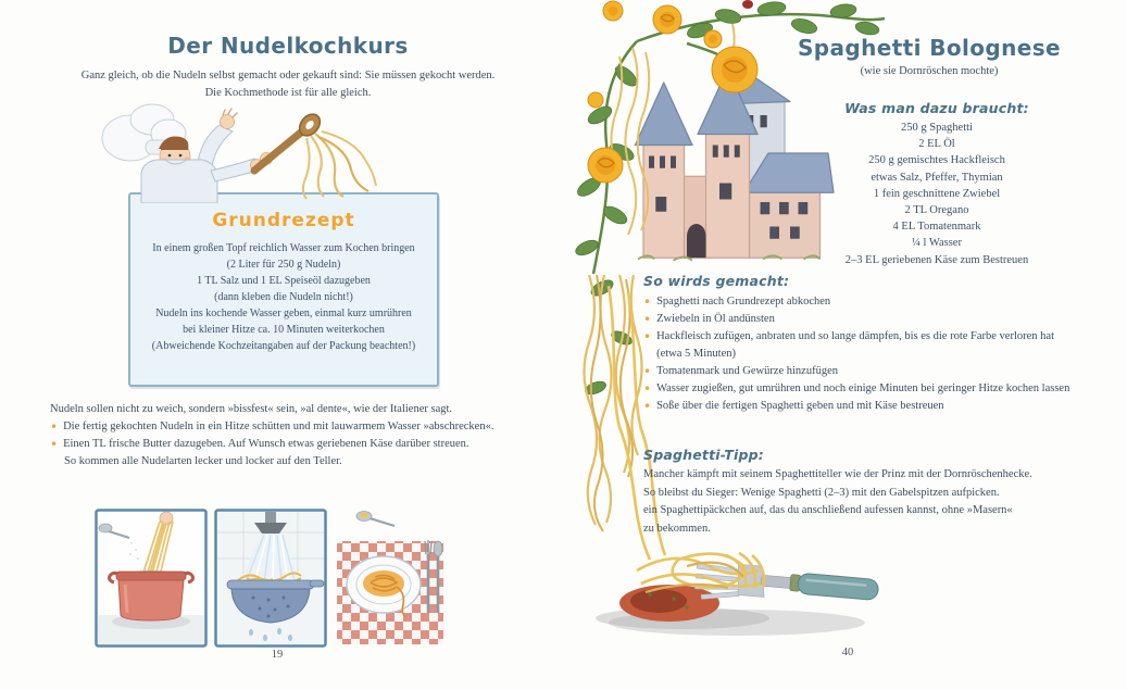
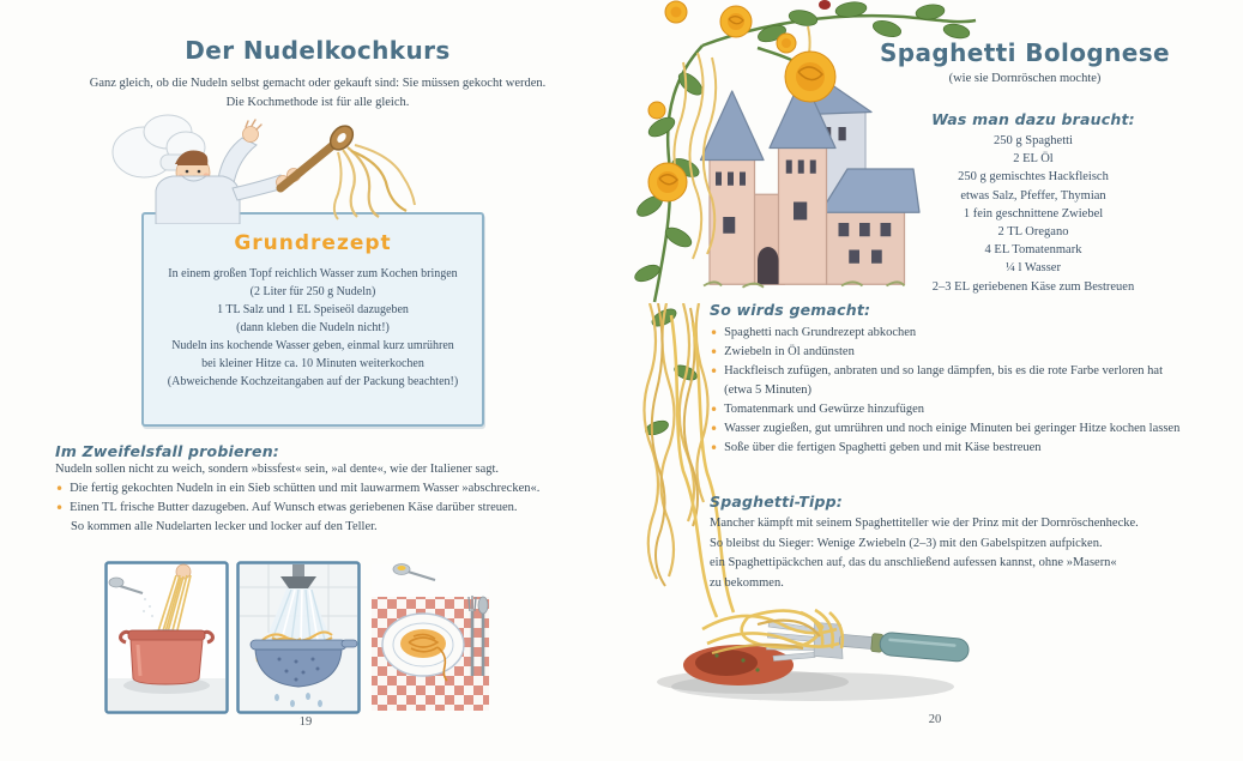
  Der Nudelkochkurs
  Ganz gleich, ob die Nudeln selbst gemacht oder gekauft sind: Sie müssen gekocht werden.
  Die Kochmethode ist für alle gleich.
  Grundrezept
  In einem großen Topf reichlich Wasser zum Kochen bringen
  (2 Liter für 250 g Nudeln)
  1 TL Salz und 1 EL Speiseöl dazugeben
  (dann kleben die Nudeln nicht!)
  Nudeln ins kochende Wasser geben, einmal kurz umrühren
  bei kleiner Hitze ca. 10 Minuten weiterkochen
  (Abweichende Kochzeitangaben auf der Packung beachten!)
+ Im Zweifelsfall probieren:
  Nudeln sollen nicht zu weich, sondern »bissfest« sein, »al dente«, wie der Italiener sagt.
- Die fertig gekochten Nudeln in ein Hitze schütten und mit lauwarmem Wasser »abschrecken«.
+ Die fertig gekochten Nudeln in ein Sieb schütten und mit lauwarmem Wasser »abschrecken«.
  Einen TL frische Butter dazugeben. Auf Wunsch etwas geriebenen Käse darüber streuen.
  So kommen alle Nudelarten lecker und locker auf den Teller.
  19
  Spaghetti Bolognese
  (wie sie Dornröschen mochte)
  Was man dazu braucht:
  250 g Spaghetti
  2 EL Öl
  250 g gemischtes Hackfleisch
  etwas Salz, Pfeffer, Thymian
  1 fein geschnittene Zwiebel
  2 TL Oregano
  4 EL Tomatenmark
  ¼ l Wasser
  2–3 EL geriebenen Käse zum Bestreuen
  So wirds gemacht:
  Spaghetti nach Grundrezept abkochen
  Zwiebeln in Öl andünsten
  Hackfleisch zufügen, anbraten und so lange dämpfen, bis es die rote Farbe verloren hat (etwa 5 Minuten)
  Tomatenmark und Gewürze hinzufügen
  Wasser zugießen, gut umrühren und noch einige Minuten bei geringer Hitze kochen lassen
  Soße über die fertigen Spaghetti geben und mit Käse bestreuen
  Spaghetti-Tipp:
  Mancher kämpft mit seinem Spaghettiteller wie der Prinz mit der Dornröschenhecke.
- So bleibst du Sieger: Wenige Spaghetti (2–3) mit den Gabelspitzen aufpicken.
+ So bleibst du Sieger: Wenige Zwiebeln (2–3) mit den Gabelspitzen aufpicken.
  ein Spaghettipäckchen auf, das du anschließend aufessen kannst, ohne »Masern«
  zu bekommen.
- 40
+ 20
